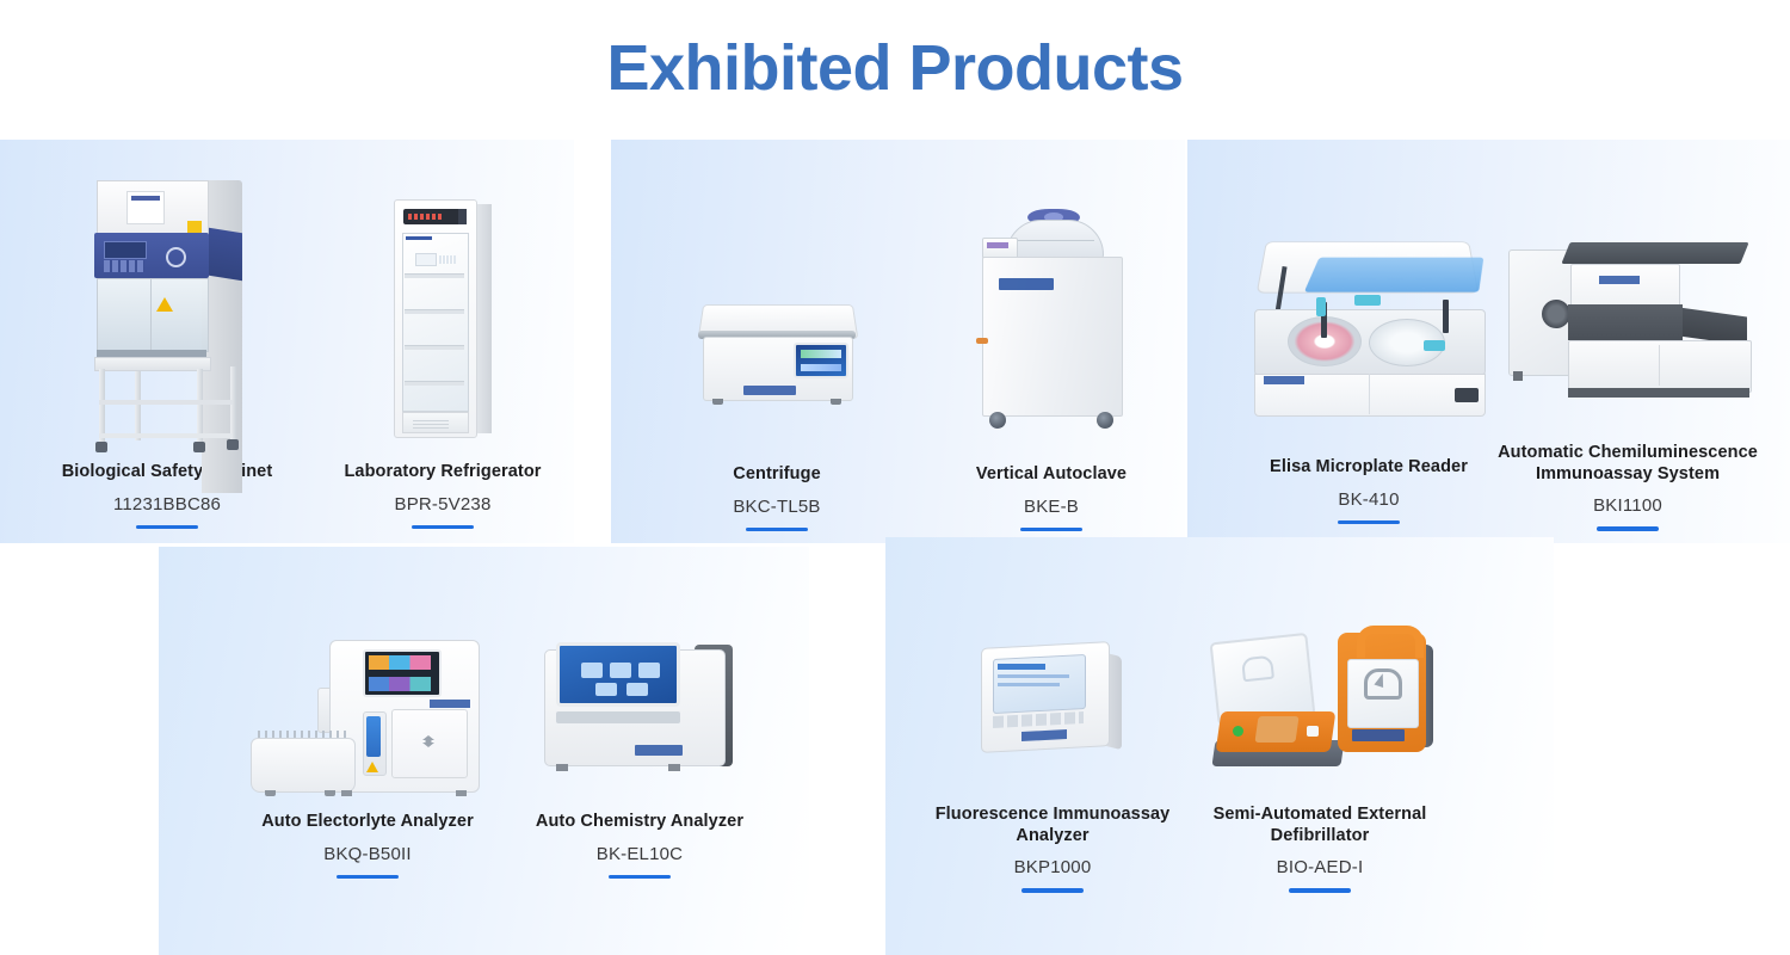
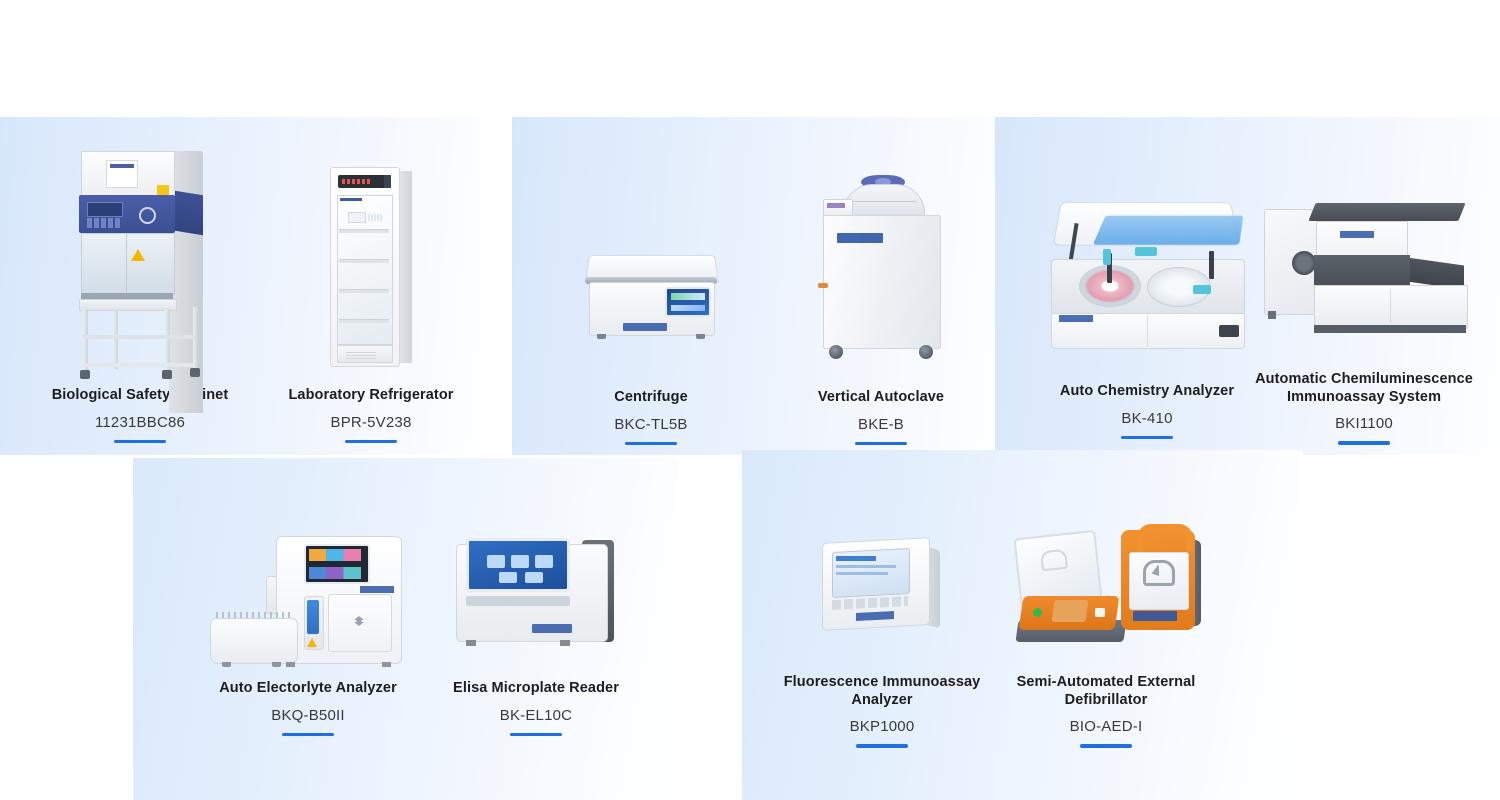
- Exhibited Products
  Biological Safetyinet
  11231BBC86
  Laboratory Refrigerator
  BPR-5V238
  Centrifuge
  BKC-TL5B
  Vertical Autoclave
  BKE-B
- Elisa Microplate Reader
+ Auto Chemistry Analyzer
  BK-410
  Automatic Chemiluminescence Immunoassay System
  BKI1100
  Auto Electorlyte Analyzer
  BKQ-B50II
- Auto Chemistry Analyzer
+ Elisa Microplate Reader
  BK-EL10C
  Fluorescence Immunoassay Analyzer
  BKP1000
  Semi-Automated External Defibrillator
  BIO-AED-I
